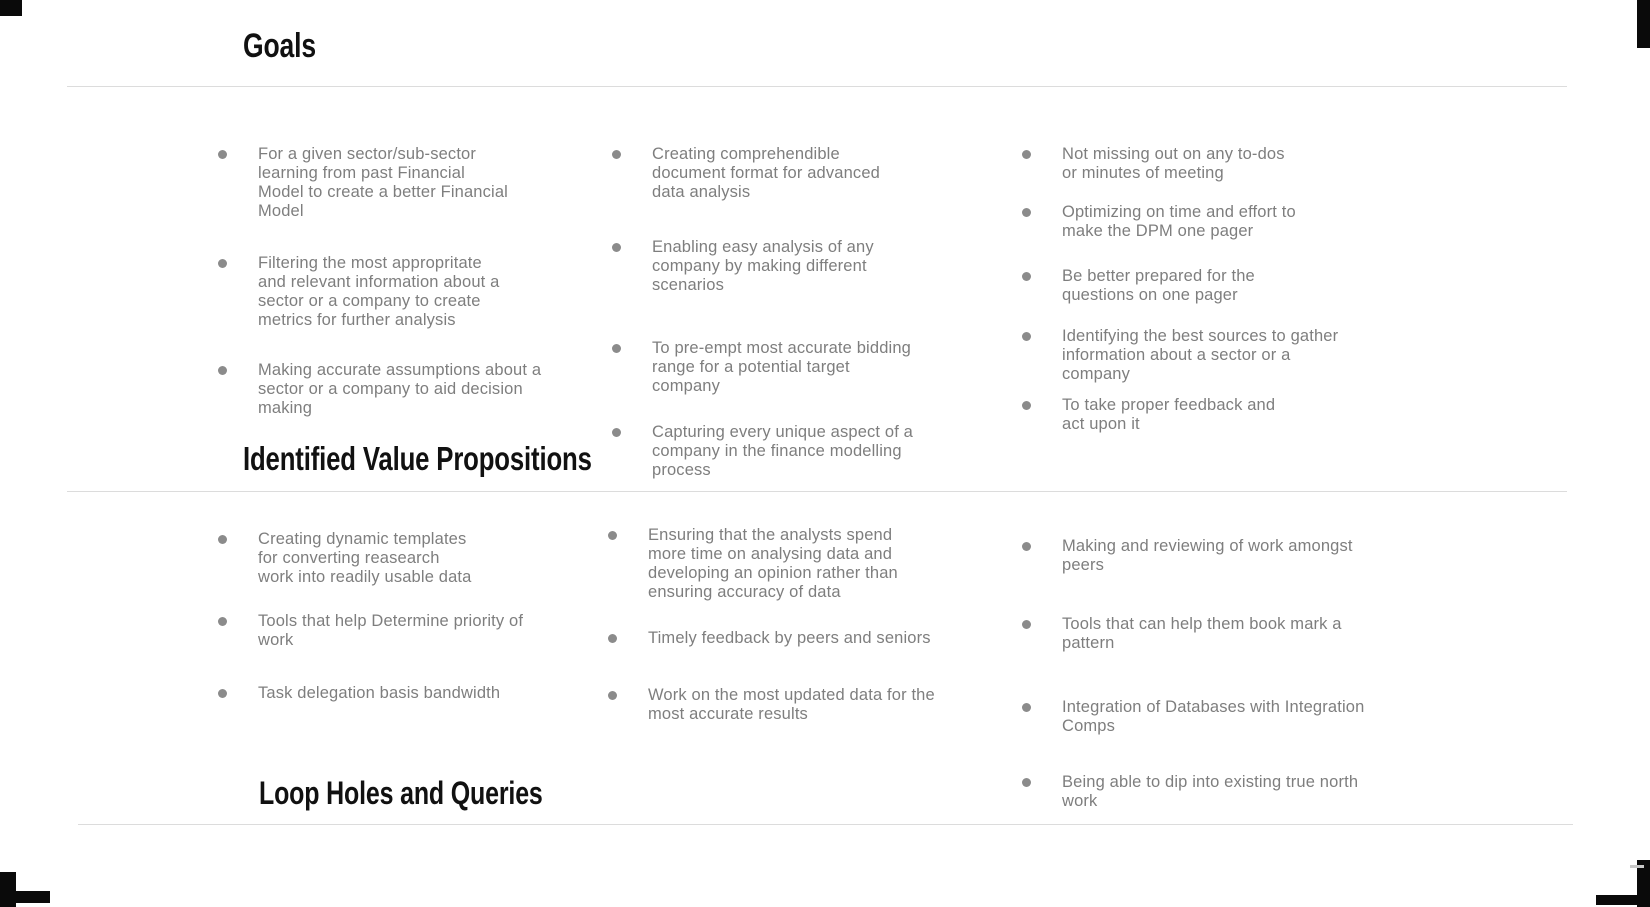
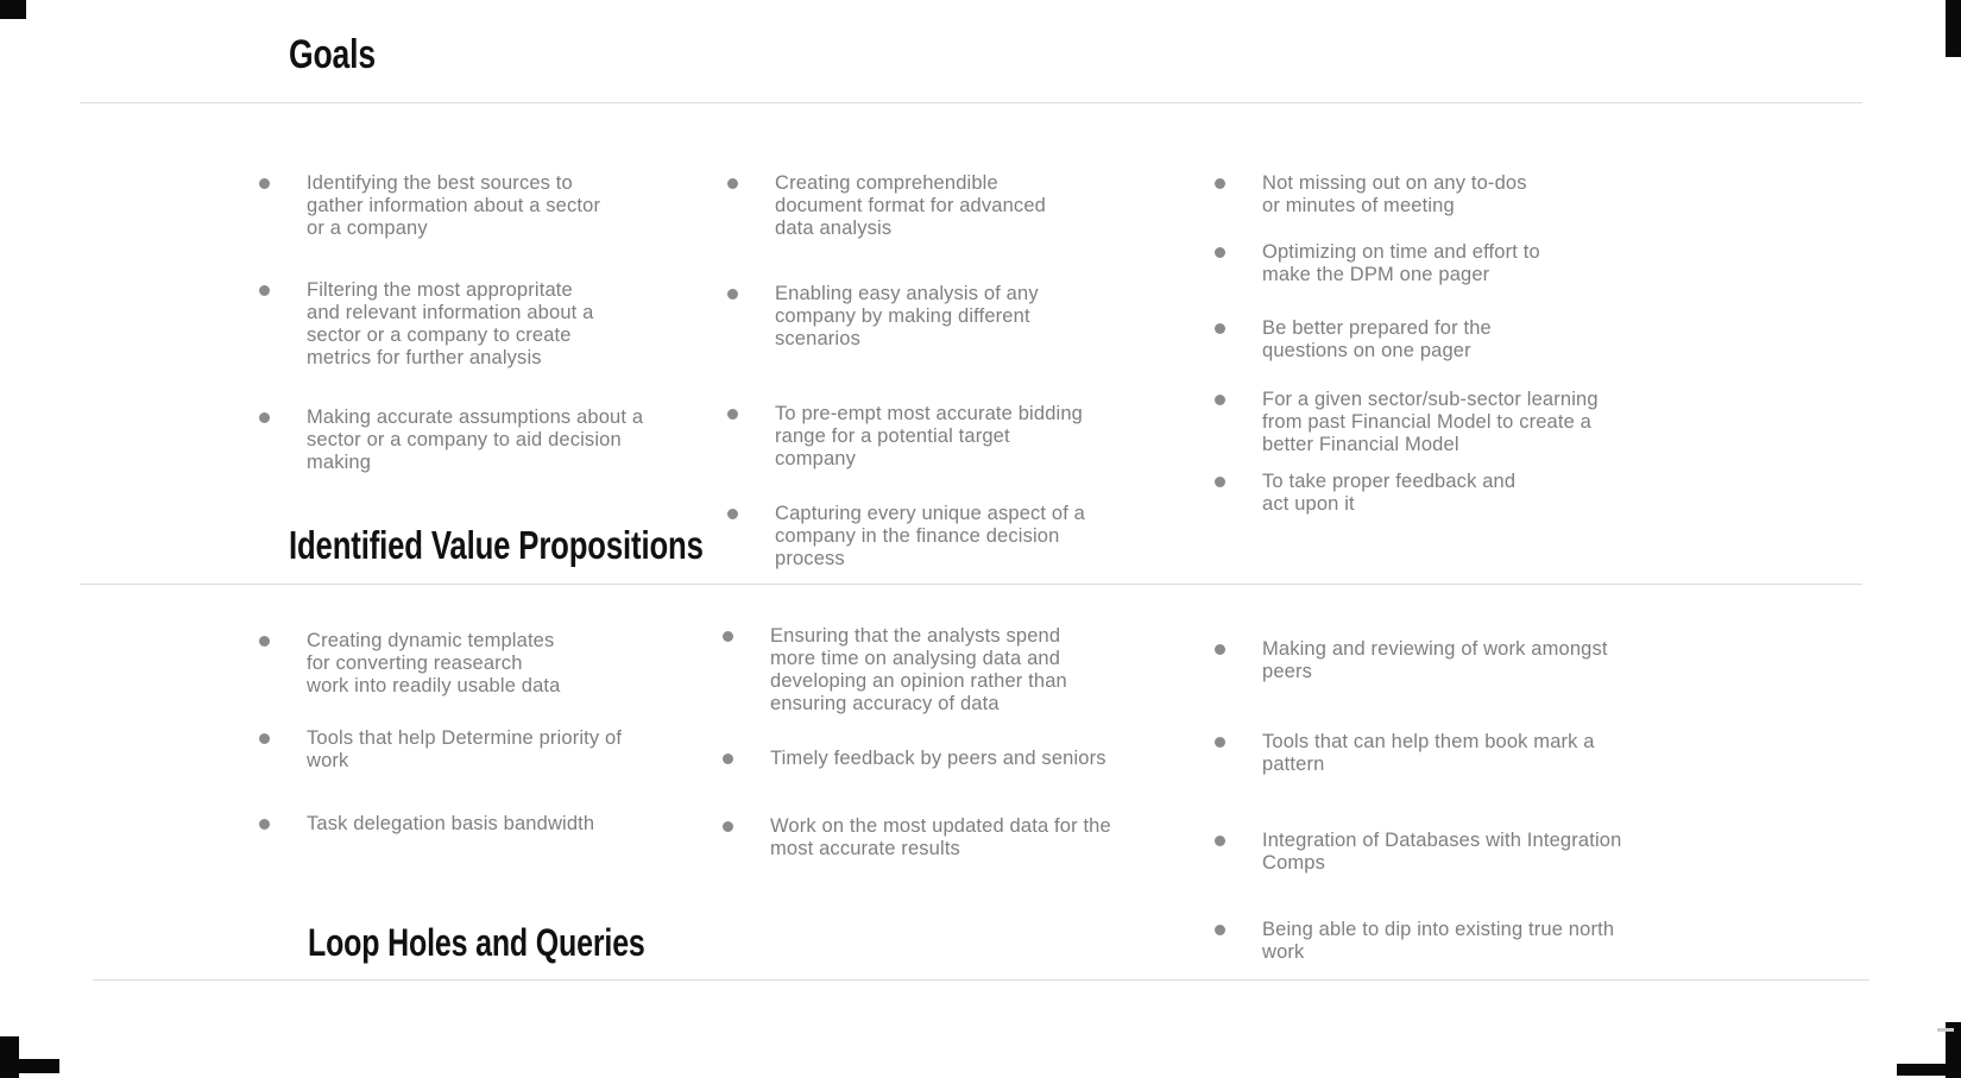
  Goals
- For a given sector/sub-sector learning from past Financial Model to create a better Financial Model
+ Identifying the best sources to gather information about a sector or a company
  Filtering the most appropritate and relevant information about a sector or a company to create metrics for further analysis
  Making accurate assumptions about a sector or a company to aid decision making
  Creating comprehendible document format for advanced data analysis
  Enabling easy analysis of any company by making different scenarios
  To pre-empt most accurate bidding range for a potential target company
- Capturing every unique aspect of a company in the finance modelling process
+ Capturing every unique aspect of a company in the finance decision process
  Not missing out on any to-dos or minutes of meeting
  Optimizing on time and effort to make the DPM one pager
  Be better prepared for the questions on one pager
- Identifying the best sources to gather information about a sector or a company
+ For a given sector/sub-sector learning from past Financial Model to create a better Financial Model
  To take proper feedback and act upon it
  Identified Value Propositions
  Creating dynamic templates for converting reasearch work into readily usable data
  Tools that help Determine priority of work
  Task delegation basis bandwidth
  Ensuring that the analysts spend more time on analysing data and developing an opinion rather than ensuring accuracy of data
  Timely feedback by peers and seniors
  Work on the most updated data for the most accurate results
  Making and reviewing of work amongst peers
  Tools that can help them book mark a pattern
  Integration of Databases with Integration Comps
  Being able to dip into existing true north work
  Loop Holes and Queries
